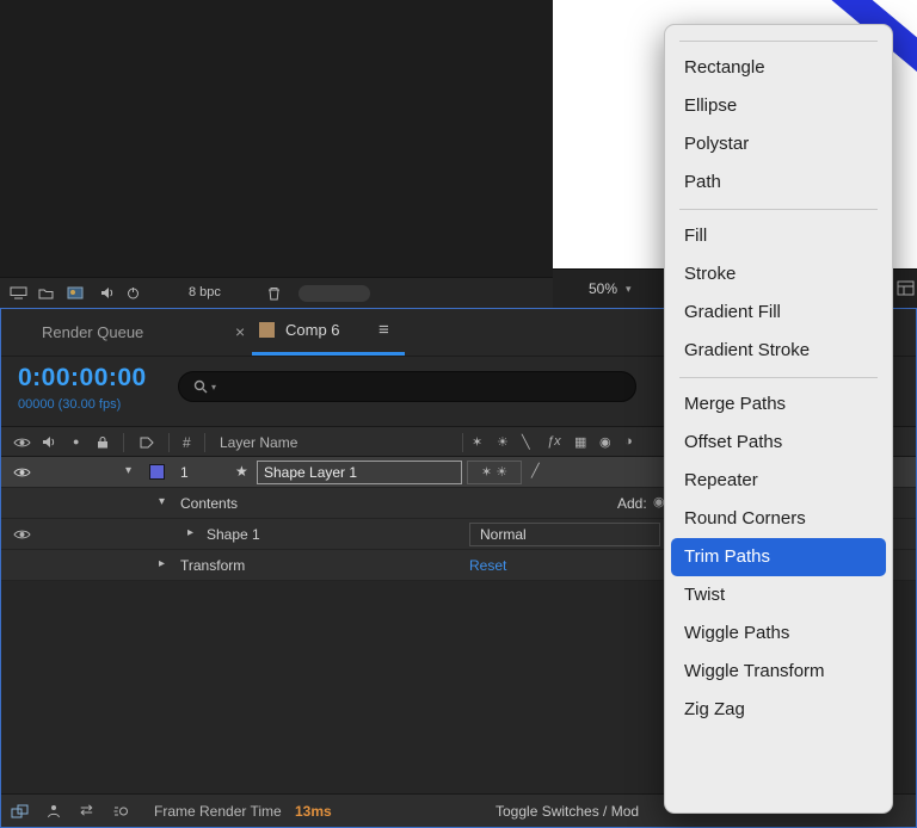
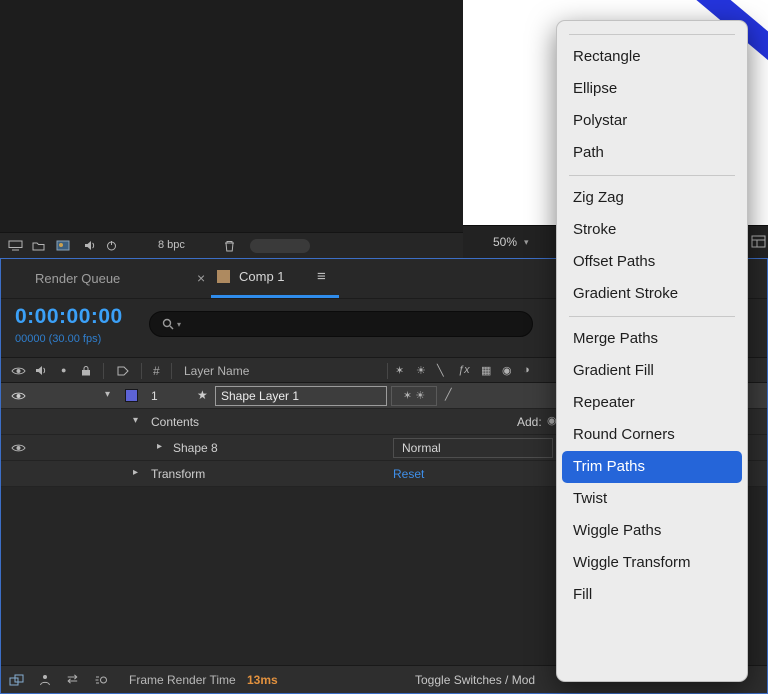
  8 bpc
  50%
  ▾
  Render Queue
  ×
- Comp 6
+ Comp 1
  ≡
  0:00:00:00
  00000 (30.00 fps)
  ▾
  ●
  #
  Layer Name
  ✶
  ☀
  ╲
  ƒx
  ▦
  ◉
  ◑
  ▾
  1
  ★
  Shape Layer 1
  ✶ ☀
  ╱
  ▾
  Contents
  Add:
  ◉
  ▸
- Shape 1
+ Shape 8
  Normal
  ▸
  Transform
  Reset
  ⇄
  Frame Render Time
  13ms
  Toggle Switches / Mod
  Rectangle
  Ellipse
  Polystar
  Path
- Fill
+ Zig Zag
  Stroke
- Gradient Fill
+ Offset Paths
  Gradient Stroke
  Merge Paths
- Offset Paths
+ Gradient Fill
  Repeater
  Round Corners
  Trim Paths
  Twist
  Wiggle Paths
  Wiggle Transform
- Zig Zag
+ Fill
